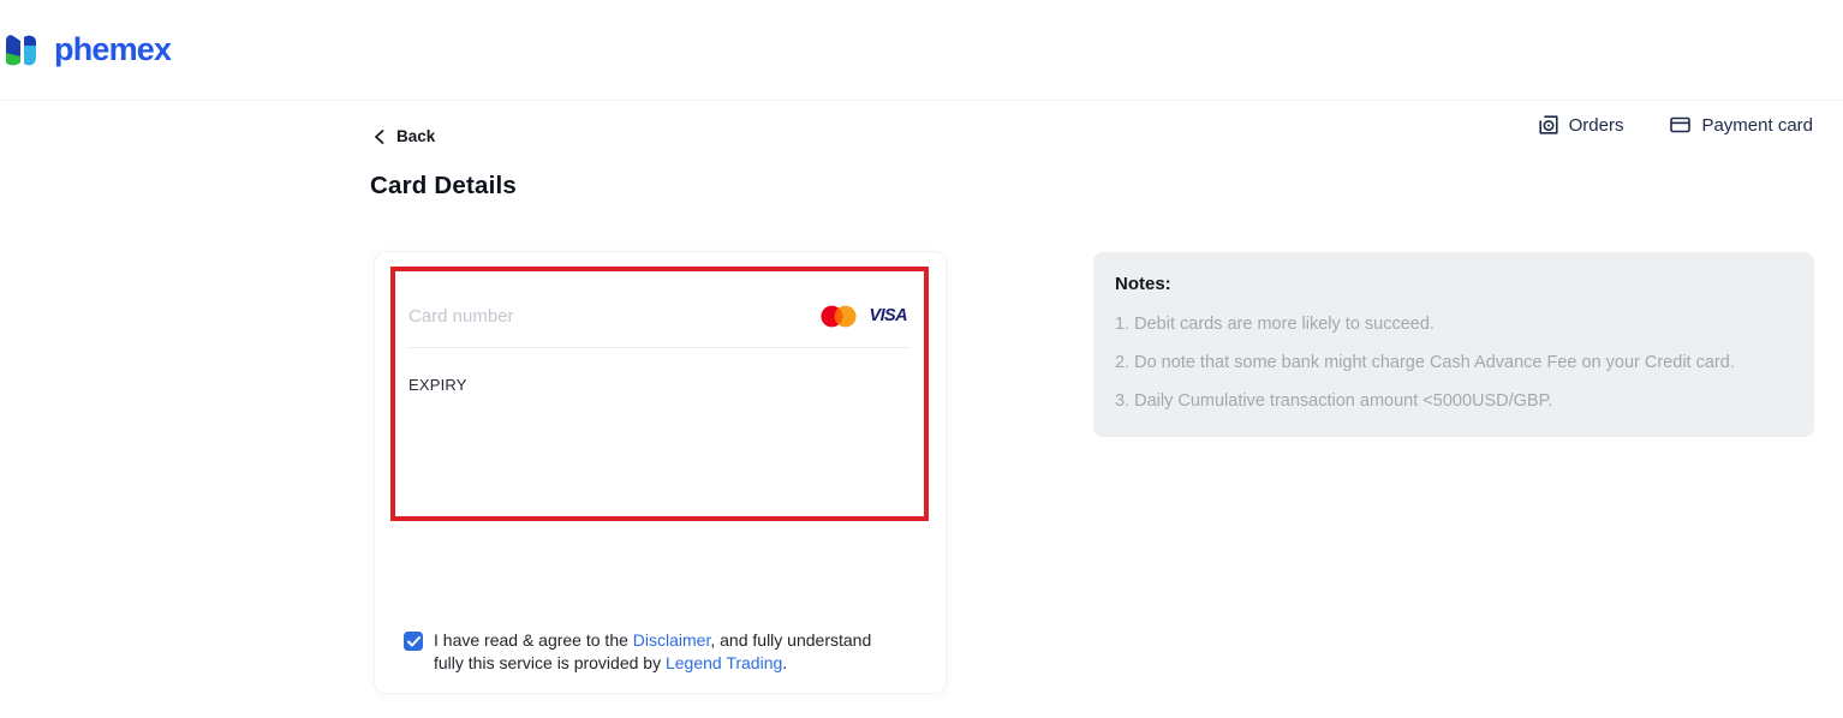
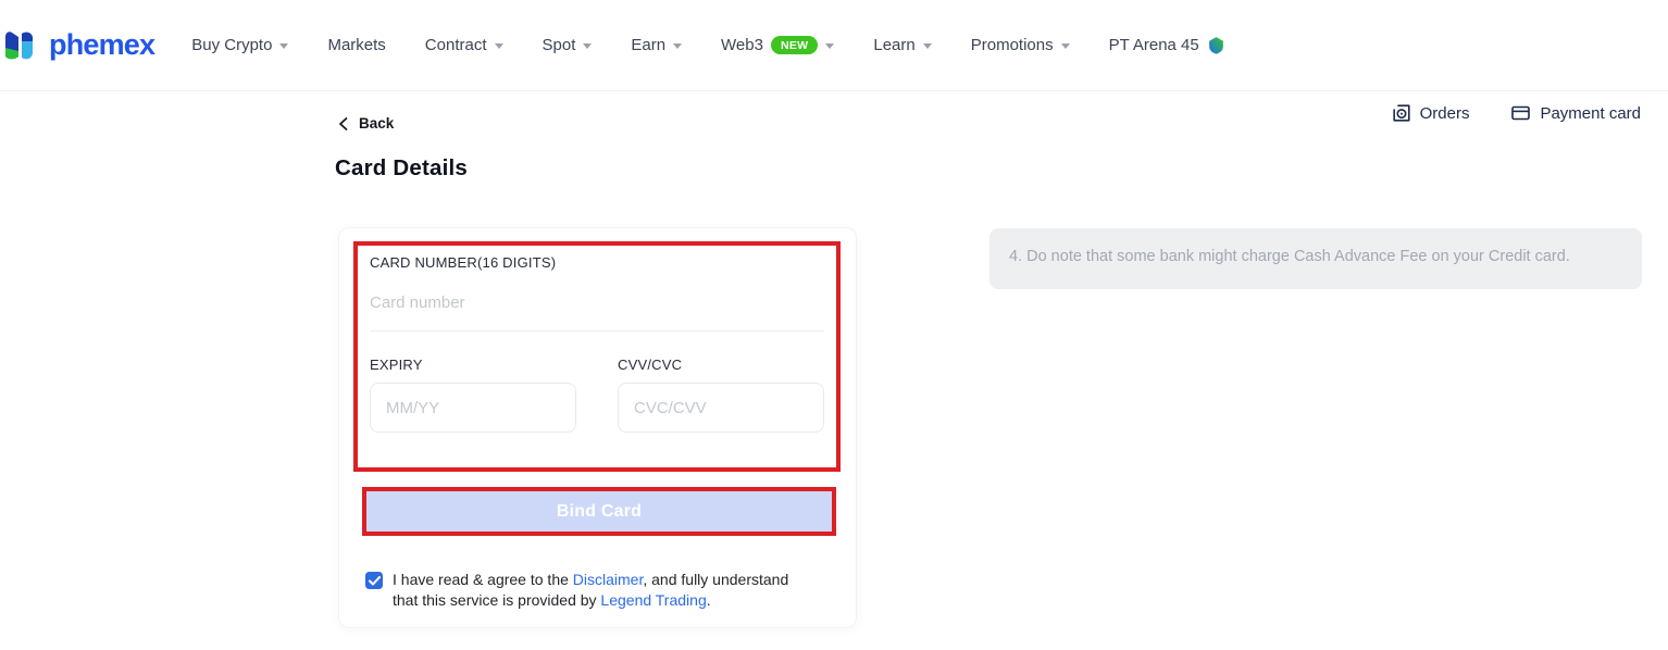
  phemex
+ Buy Crypto
+ Markets
+ Contract
+ Spot
+ Earn
+ Web3
+ NEW
+ Learn
+ Promotions
+ PT Arena 45
  Back
  Orders
  Payment card
  Card Details
+ CARD NUMBER(16 DIGITS)
  Card number
- VISA
  EXPIRY
+ MM/YY
+ CVV/CVC
+ CVC/CVV
+ Bind Card
- I have read & agree to the Disclaimer, and fully understand fully this service is provided by Legend Trading.
+ I have read & agree to the Disclaimer, and fully understand that this service is provided by Legend Trading.
- Notes:
- 1. Debit cards are more likely to succeed.
- 2. Do note that some bank might charge Cash Advance Fee on your Credit card.
+ 4. Do note that some bank might charge Cash Advance Fee on your Credit card.
- 3. Daily Cumulative transaction amount <5000USD/GBP.
